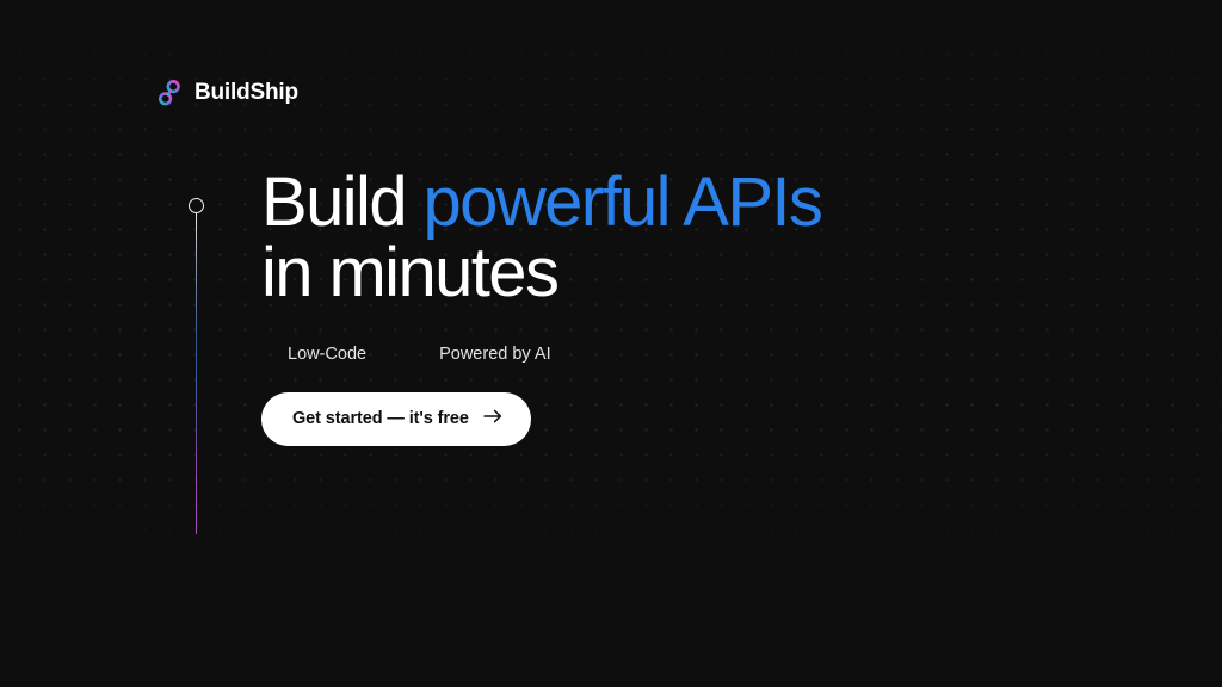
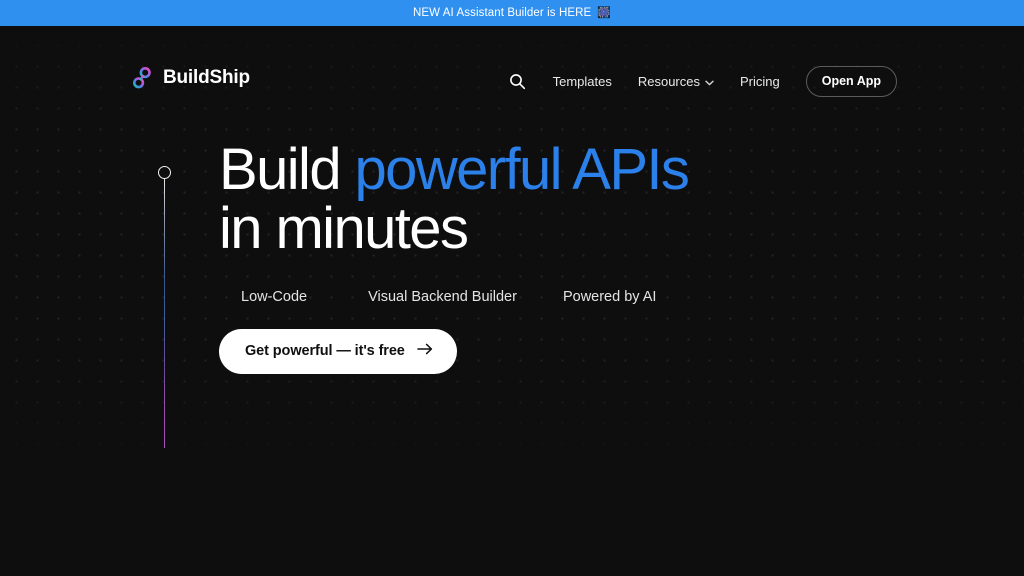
+ NEW AI Assistant Builder is HERE
+ 🎆
  BuildShip
+ Templates
+ Resources
+ Pricing
+ Open App
  Build powerful APIs
  in minutes
  Low-Code
+ Visual Backend Builder
  Powered by AI
- Get started — it's free
+ Get powerful — it's free
